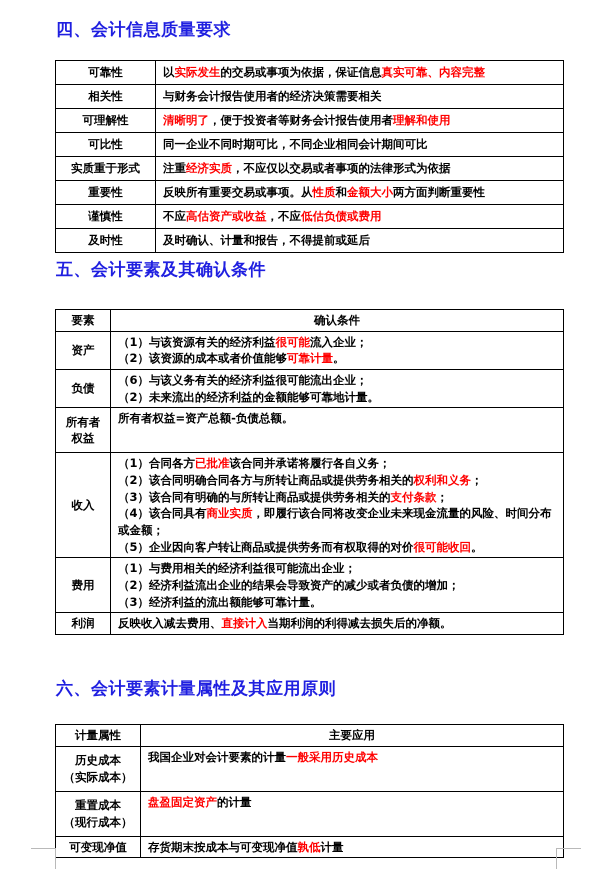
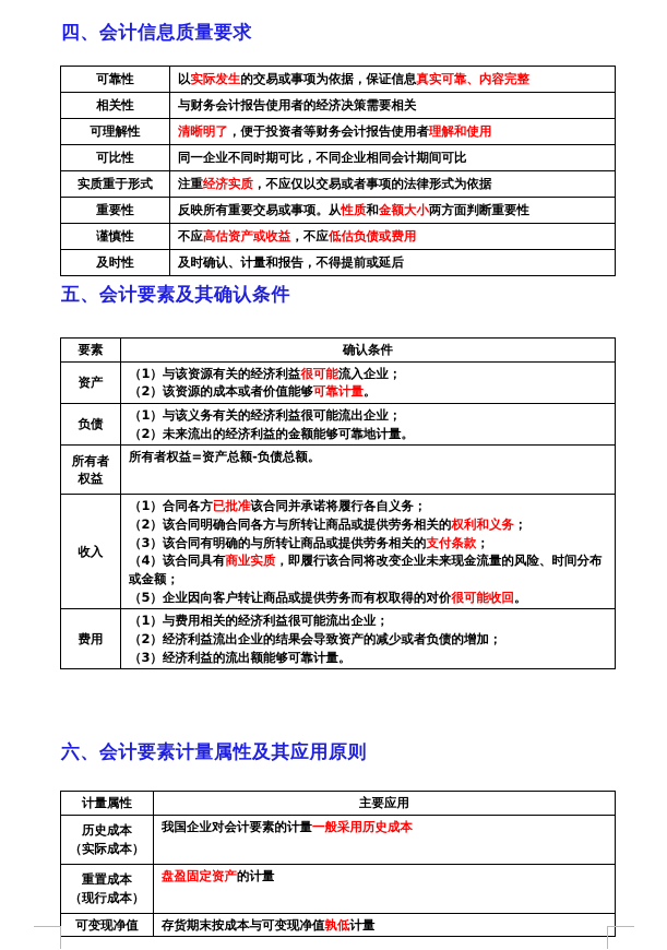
  四、会计信息质量要求
  可靠性	以实际发生的交易或事项为依据，保证信息真实可靠、内容完整
  相关性	与财务会计报告使用者的经济决策需要相关
  可理解性	清晰明了，便于投资者等财务会计报告使用者理解和使用
  可比性	同一企业不同时期可比，不同企业相同会计期间可比
  实质重于形式	注重经济实质，不应仅以交易或者事项的法律形式为依据
  重要性	反映所有重要交易或事项。从性质和金额大小两方面判断重要性
  谨慎性	不应高估资产或收益，不应低估负债或费用
  及时性	及时确认、计量和报告，不得提前或延后
  五、会计要素及其确认条件
  要素	确认条件
  资产	（1）与该资源有关的经济利益很可能流入企业；（2）该资源的成本或者价值能够可靠计量。
- 负债	（6）与该义务有关的经济利益很可能流出企业；（2）未来流出的经济利益的金额能够可靠地计量。
+ 负债	（1）与该义务有关的经济利益很可能流出企业；（2）未来流出的经济利益的金额能够可靠地计量。
  所有者 权益	所有者权益=资产总额-负债总额。
  收入	（1）合同各方已批准该合同并承诺将履行各自义务；（2）该合同明确合同各方与所转让商品或提供劳务相关的权利和义务；（3）该合同有明确的与所转让商品或提供劳务相关的支付条款；（4）该合同具有商业实质，即履行该合同将改变企业未来现金流量的风险、时间分布或金额；（5）企业因向客户转让商品或提供劳务而有权取得的对价很可能收回。
  费用	（1）与费用相关的经济利益很可能流出企业；（2）经济利益流出企业的结果会导致资产的减少或者负债的增加；（3）经济利益的流出额能够可靠计量。
- 利润	反映收入减去费用、直接计入当期利润的利得减去损失后的净额。
  六、会计要素计量属性及其应用原则
  计量属性	主要应用
  历史成本 （实际成本）	我国企业对会计要素的计量一般采用历史成本
  重置成本 （现行成本）	盘盈固定资产的计量
  可变现净值	存货期末按成本与可变现净值孰低计量
